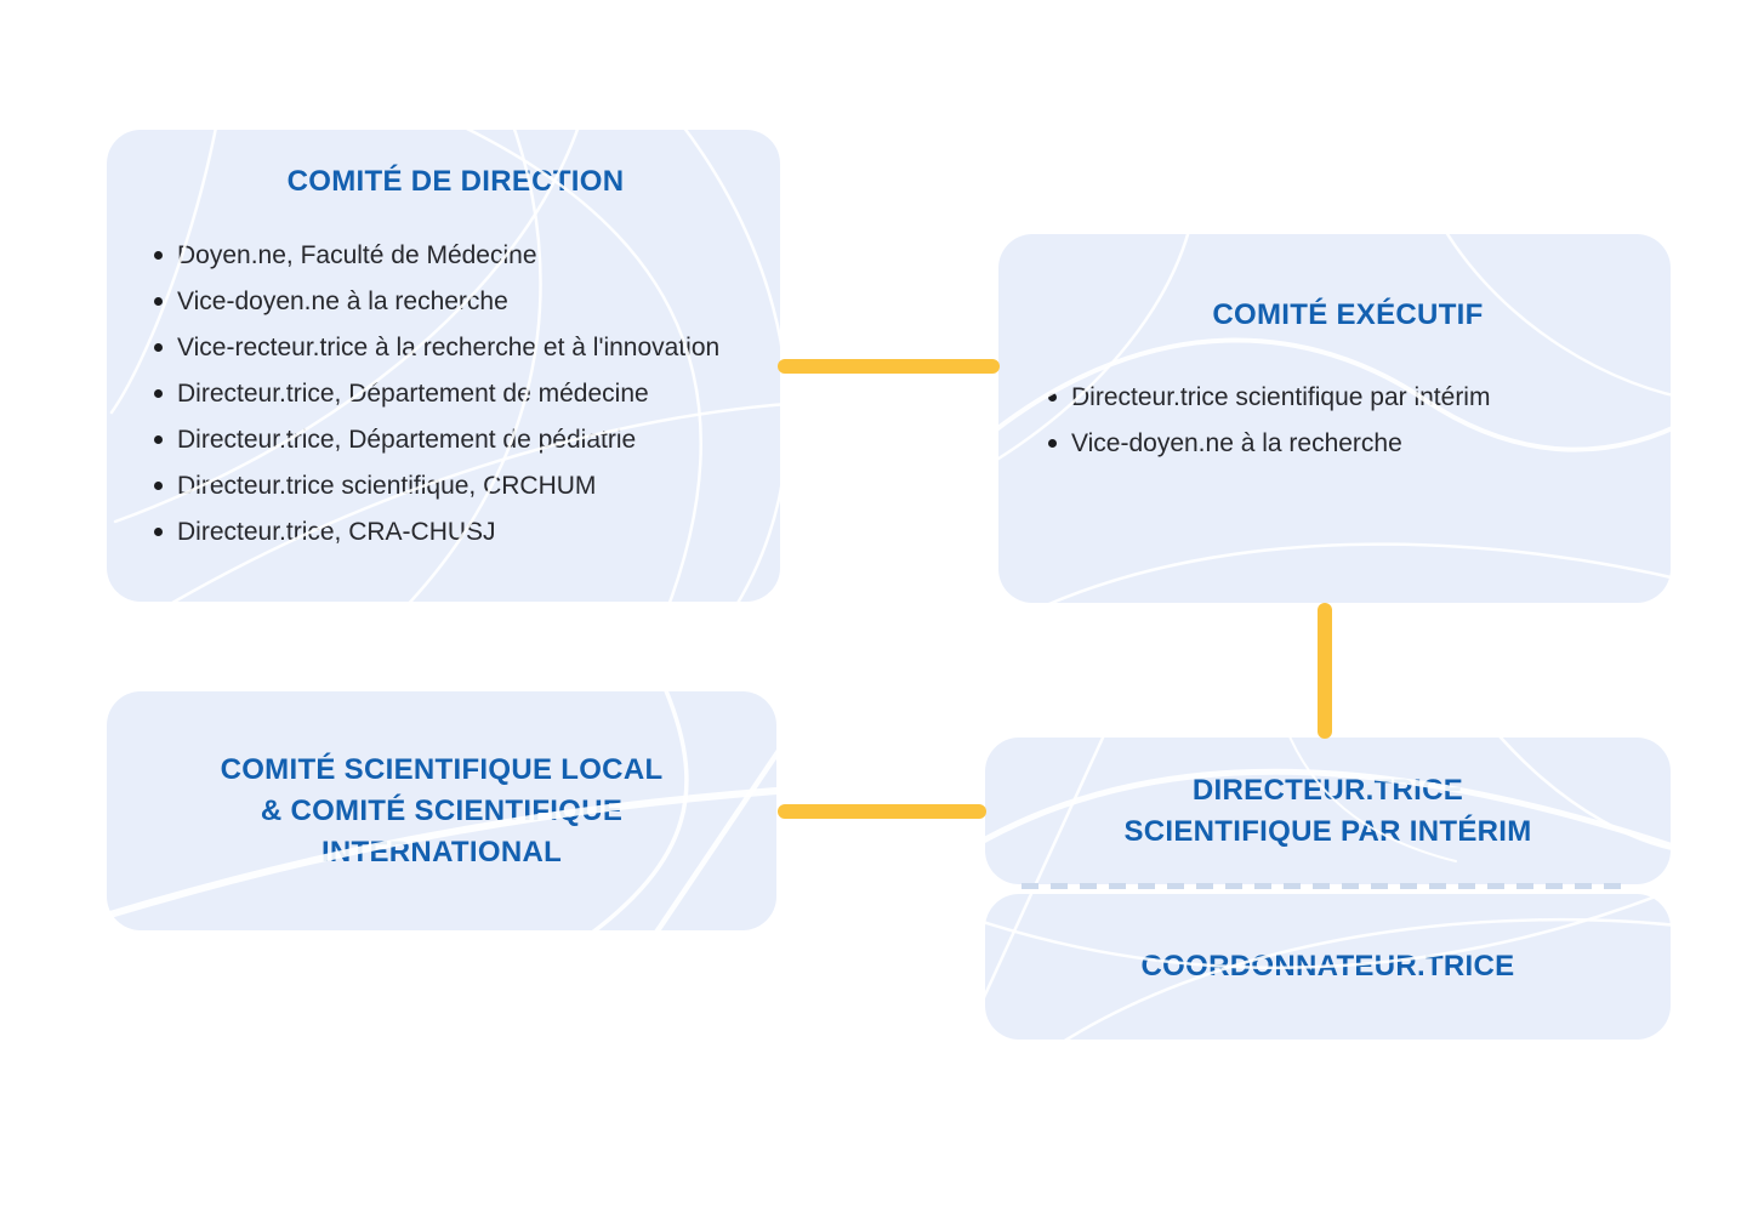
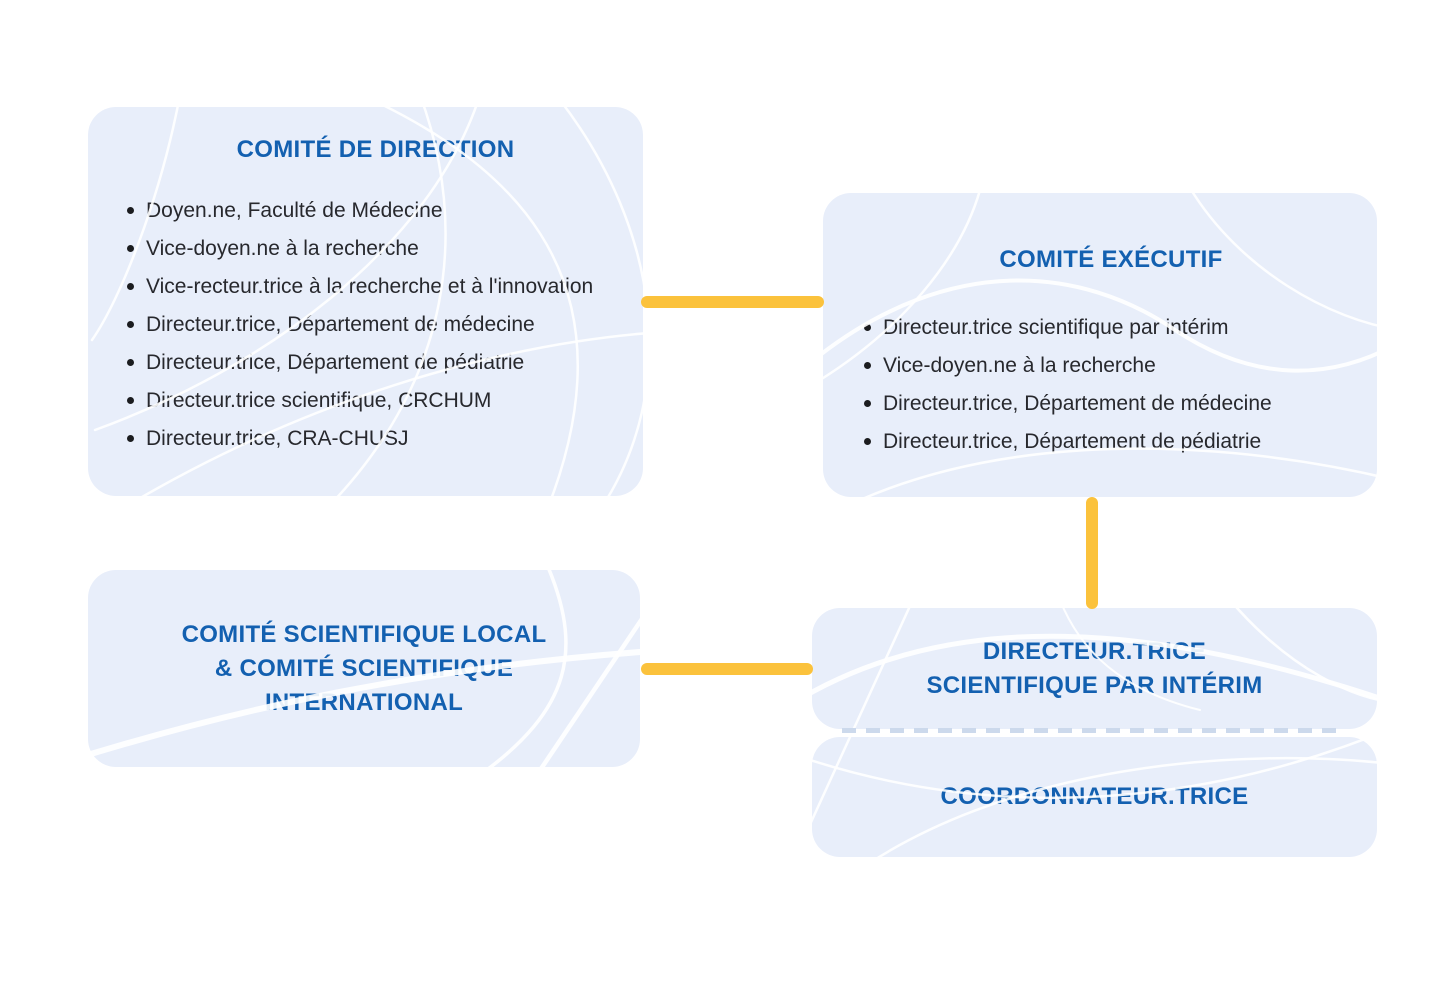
  COMITÉ DE DIRECTION
  Doyen.ne, Faculté de Médecne
  Vice-doyen.ne à la recherche
  Vice-recteur.trice à la recherche et à l'innovation
  Directeur.trice,épartement de médecine
  Directeur.rice, Département de péiatrie
  Drecteur.trice scientifque,RCHUM
  Directeur.trie, CRA-CHUSJ
  COMITÉ EXÉCUTIF
  irecteur.trice scientifique parntérim
  Vice-doyen.ne à la recherche
+ Directeur.trice, Département de médecine
+ Directeur.trice, Département de pédiatrie
  COMITÉ SCIENTIFIQUE LOCAL
  & COMITÉ SCIENTIFI
  IERNATIONAL
  DIRECTEUR.TRIC
  SCIENTIFIQUE PAR INTÉRIM
